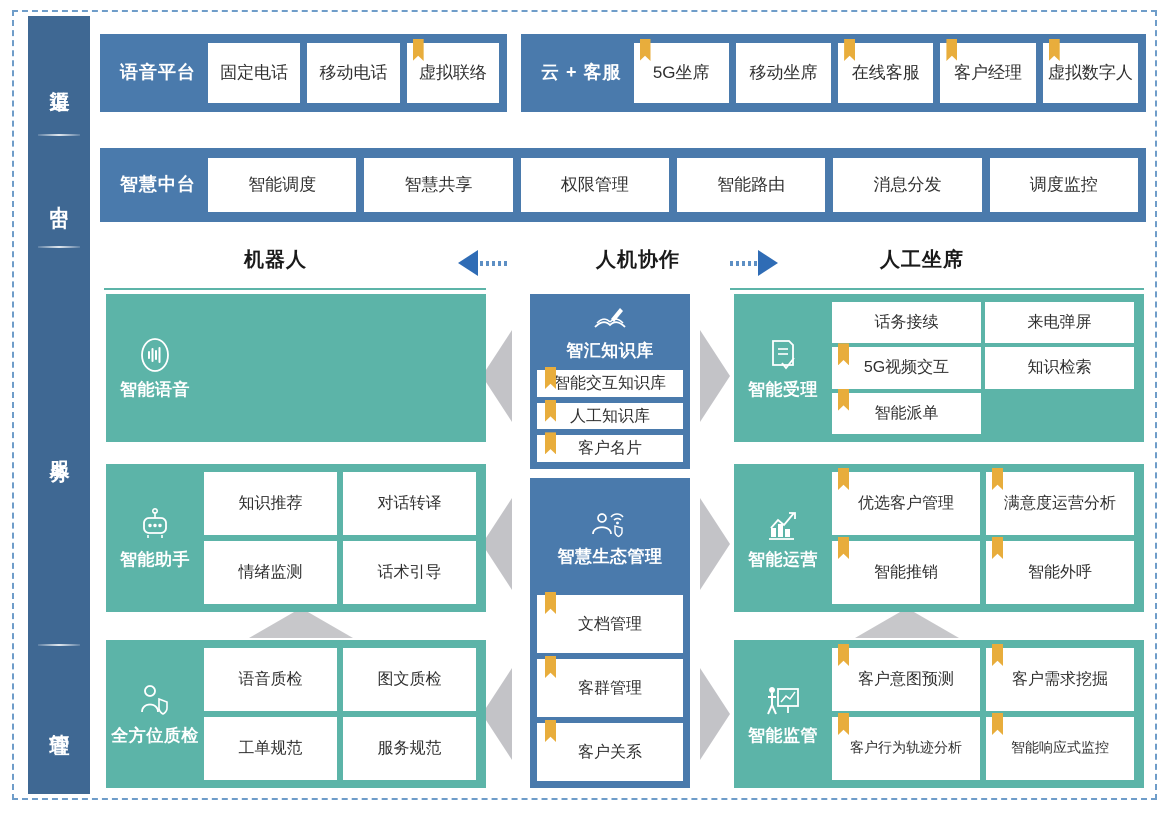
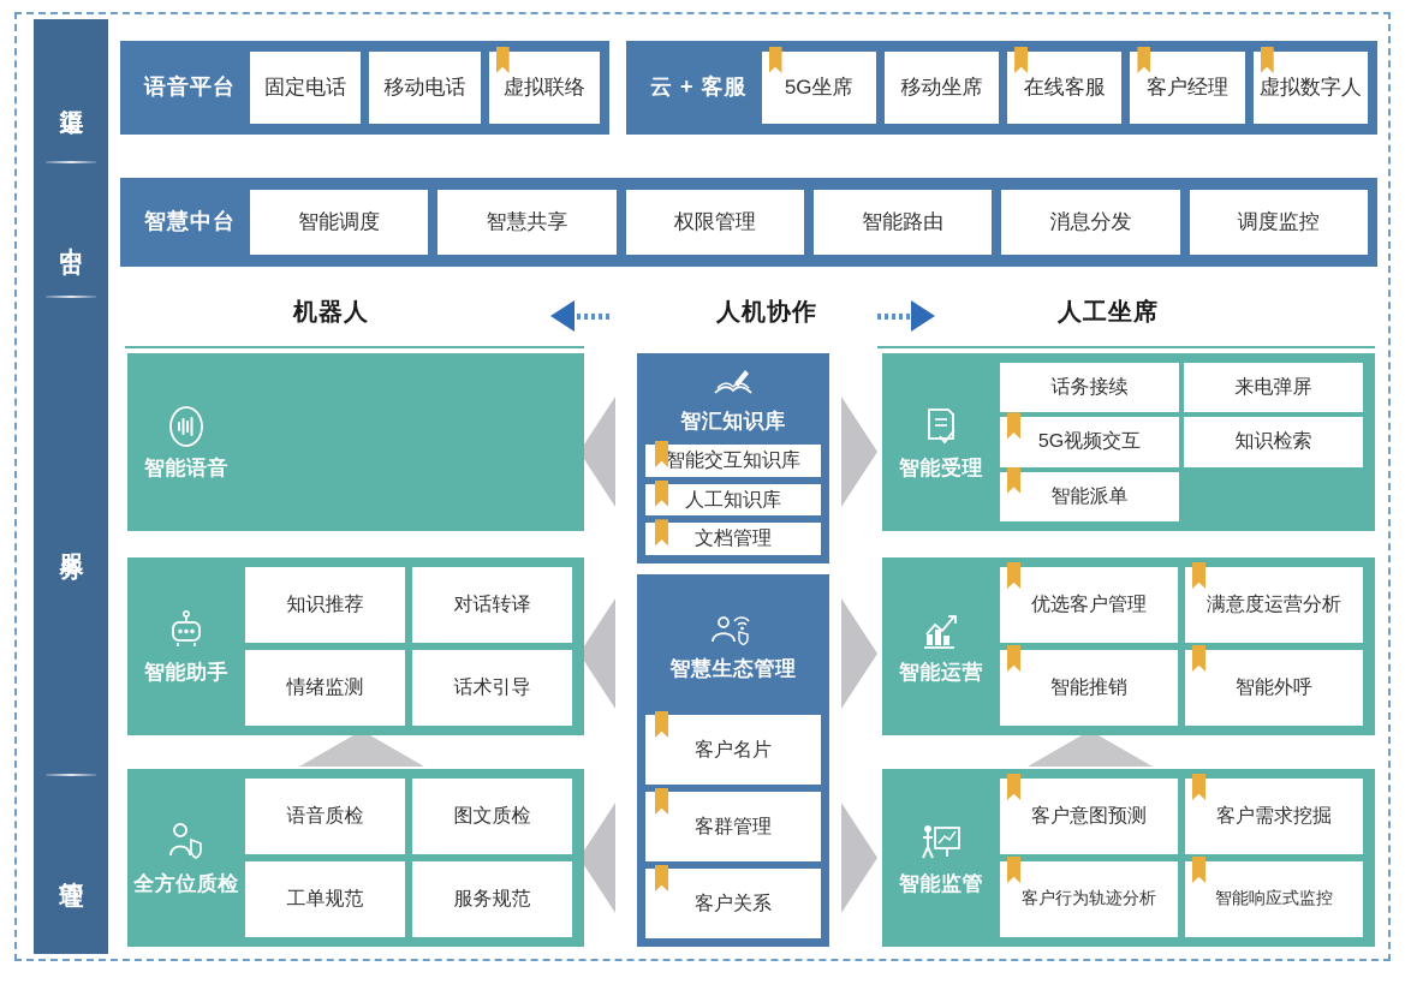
  语音平台
  固定电话
  移动电话
  虚拟联络
  云 + 客服
  5G坐席
  移动坐席
  在线客服
  客户经理
  虚拟数字人
  智慧中台
  智能调度
  智慧共享
  权限管理
  智能路由
  消息分发
  调度监控
  机器人
  人机协作
  人工坐席
  智能语音
  智能助手
  知识推荐
  对话转译
  情绪监测
  话术引导
  全方位质检
  语音质检
  图文质检
  工单规范
  服务规范
  智汇知识库
  智能交互知识库
  人工知识库
- 客户名片
+ 文档管理
  智慧生态管理
- 文档管理
+ 客户名片
  客群管理
  客户关系
  智能受理
  话务接续
  来电弹屏
  5G视频交互
  知识检索
  智能派单
  智能运营
  优选客户管理
  满意度运营分析
  智能推销
  智能外呼
  智能监管
  客户意图预测
  客户需求挖掘
  客户行为轨迹分析
  智能响应式监控
